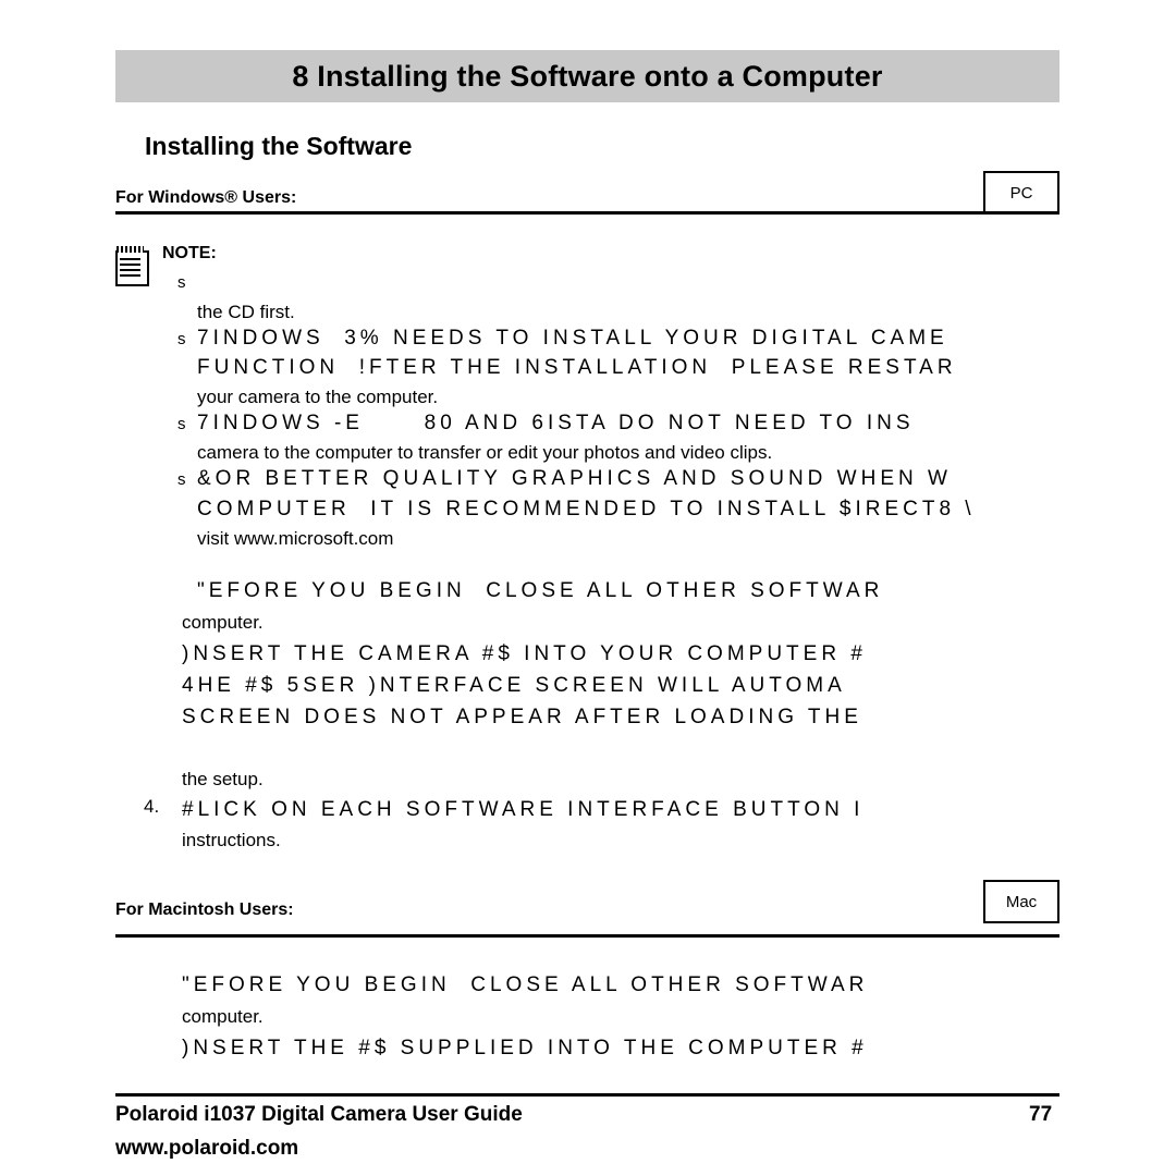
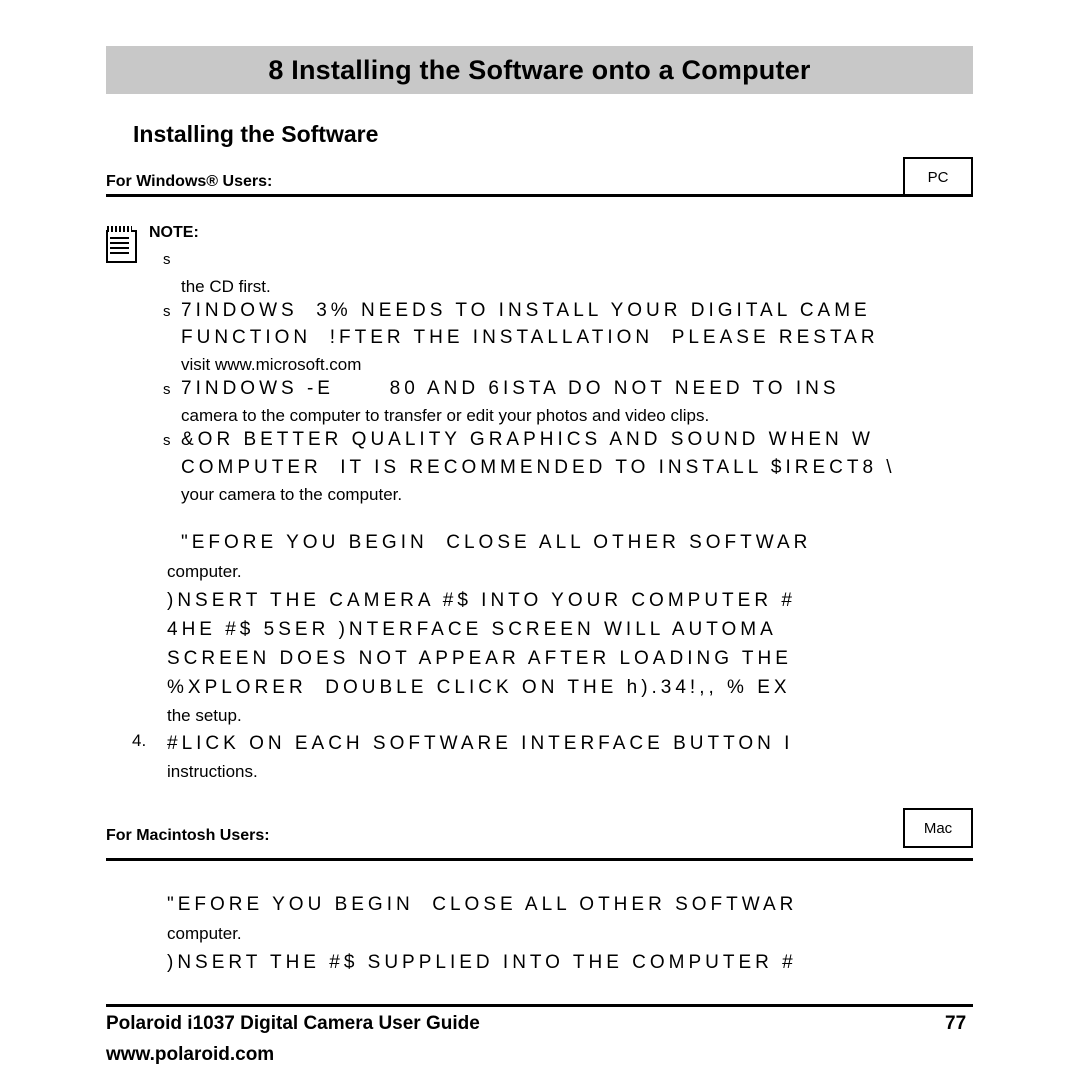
  8 Installing the Software onto a Computer
  Installing the Software
  For Windows® Users:
  PC
  NOTE:
  s
  the CD first.
  s
  7INDOWS 3% NEEDS TO INSTALL YOUR DIGITAL CAME
  FUNCTION !FTER THE INSTALLATION PLEASE RESTAR
- your camera to the computer.
+ visit www.microsoft.com
  s
  7INDOWS -E 80 AND 6ISTA DO NOT NEED TO INS
  camera to the computer to transfer or edit your photos and video clips.
  s
  &OR BETTER QUALITY GRAPHICS AND SOUND WHEN W
  COMPUTER IT IS RECOMMENDED TO INSTALL $IRECT8 \
- visit www.microsoft.com
+ your camera to the computer.
  "EFORE YOU BEGIN CLOSE ALL OTHER SOFTWAR
  computer.
  )NSERT THE CAMERA #$ INTO YOUR COMPUTER #
  4HE #$ 5SER )NTERFACE SCREEN WILL AUTOMA
  SCREEN DOES NOT APPEAR AFTER LOADING THE
+ %XPLORER DOUBLE CLICK ON THE h).34!,, % EX
  the setup.
  4.
  #LICK ON EACH SOFTWARE INTERFACE BUTTON I
  instructions.
  For Macintosh Users:
  Mac
  "EFORE YOU BEGIN CLOSE ALL OTHER SOFTWAR
  computer.
  )NSERT THE #$ SUPPLIED INTO THE COMPUTER #
  Polaroid i1037 Digital Camera User Guide
  www.polaroid.com
  77
